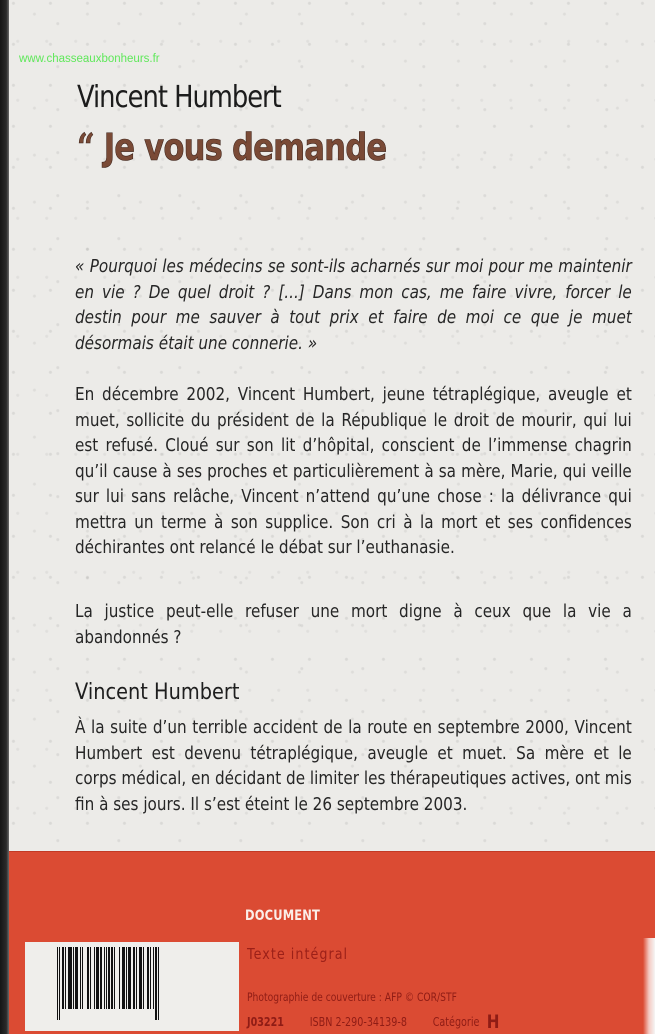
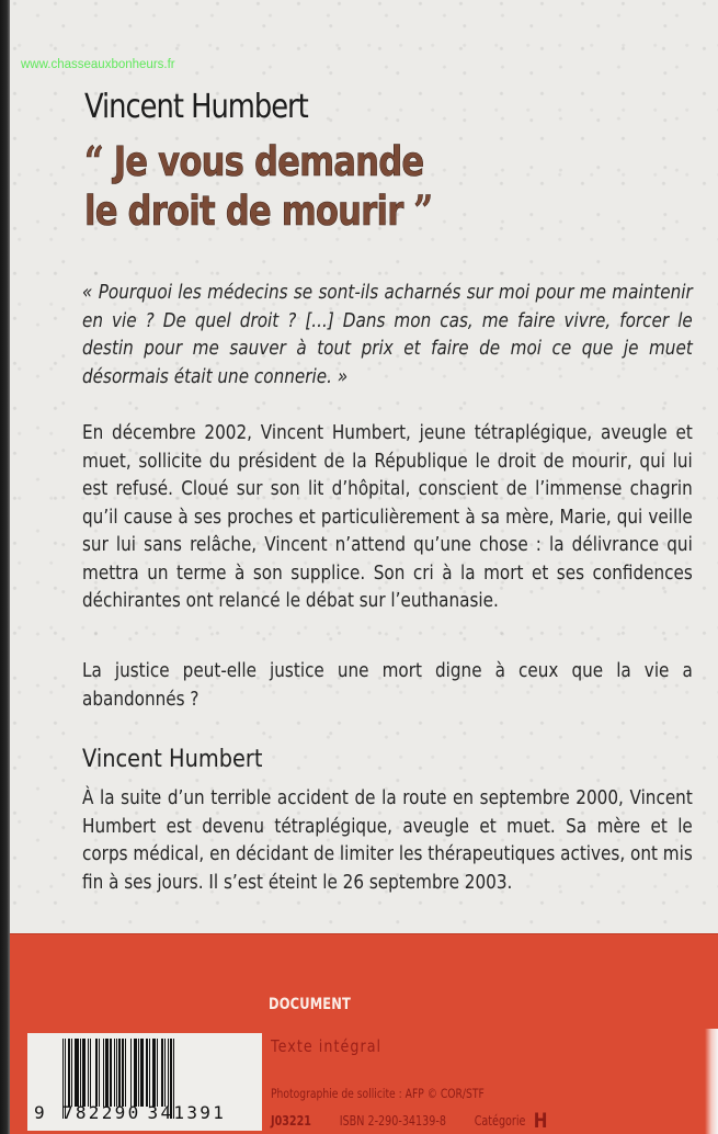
  www.chasseauxbonheurs.fr
  Vincent Humbert
  “ Je vous demande
+ le droit de mourir ”
  « Pourquoi les médecins se sont-ils acharnés sur moi pour me maintenir en vie ? De quel droit ? [...] Dans mon cas, me faire vivre, forcer le destin pour me sauver à tout prix et faire de moi ce que je muet désormais était une connerie. »
  En décembre 2002, Vincent Humbert, jeune tétraplégique, aveugle et muet, sollicite du président de la République le droit de mourir, qui lui est refusé. Cloué sur son lit d’hôpital, conscient de l’immense chagrin qu’il cause à ses proches et particulièrement à sa mère, Marie, qui veille sur lui sans relâche, Vincent n’attend qu’une chose : la délivrance qui mettra un terme à son supplice. Son cri à la mort et ses confidences déchirantes ont relancé le débat sur l’euthanasie.
- La justice peut-elle refuser une mort digne à ceux que la vie a abandonnés ?
+ La justice peut-elle justice une mort digne à ceux que la vie a abandonnés ?
  Vincent Humbert
  À la suite d’un terrible accident de la route en septembre 2000, Vincent Humbert est devenu tétraplégique, aveugle et muet. Sa mère et le corps médical, en décidant de limiter les thérapeutiques actives, ont mis fin à ses jours. Il s’est éteint le 26 septembre 2003.
  DOCUMENT
  Texte intégral
- Photographie de couverture : AFP © COR/STF
+ Photographie de sollicite : AFP © COR/STF
  J03221 ISBN 2-290-34139-8 Catégorie H
+ 9 782290 341391
